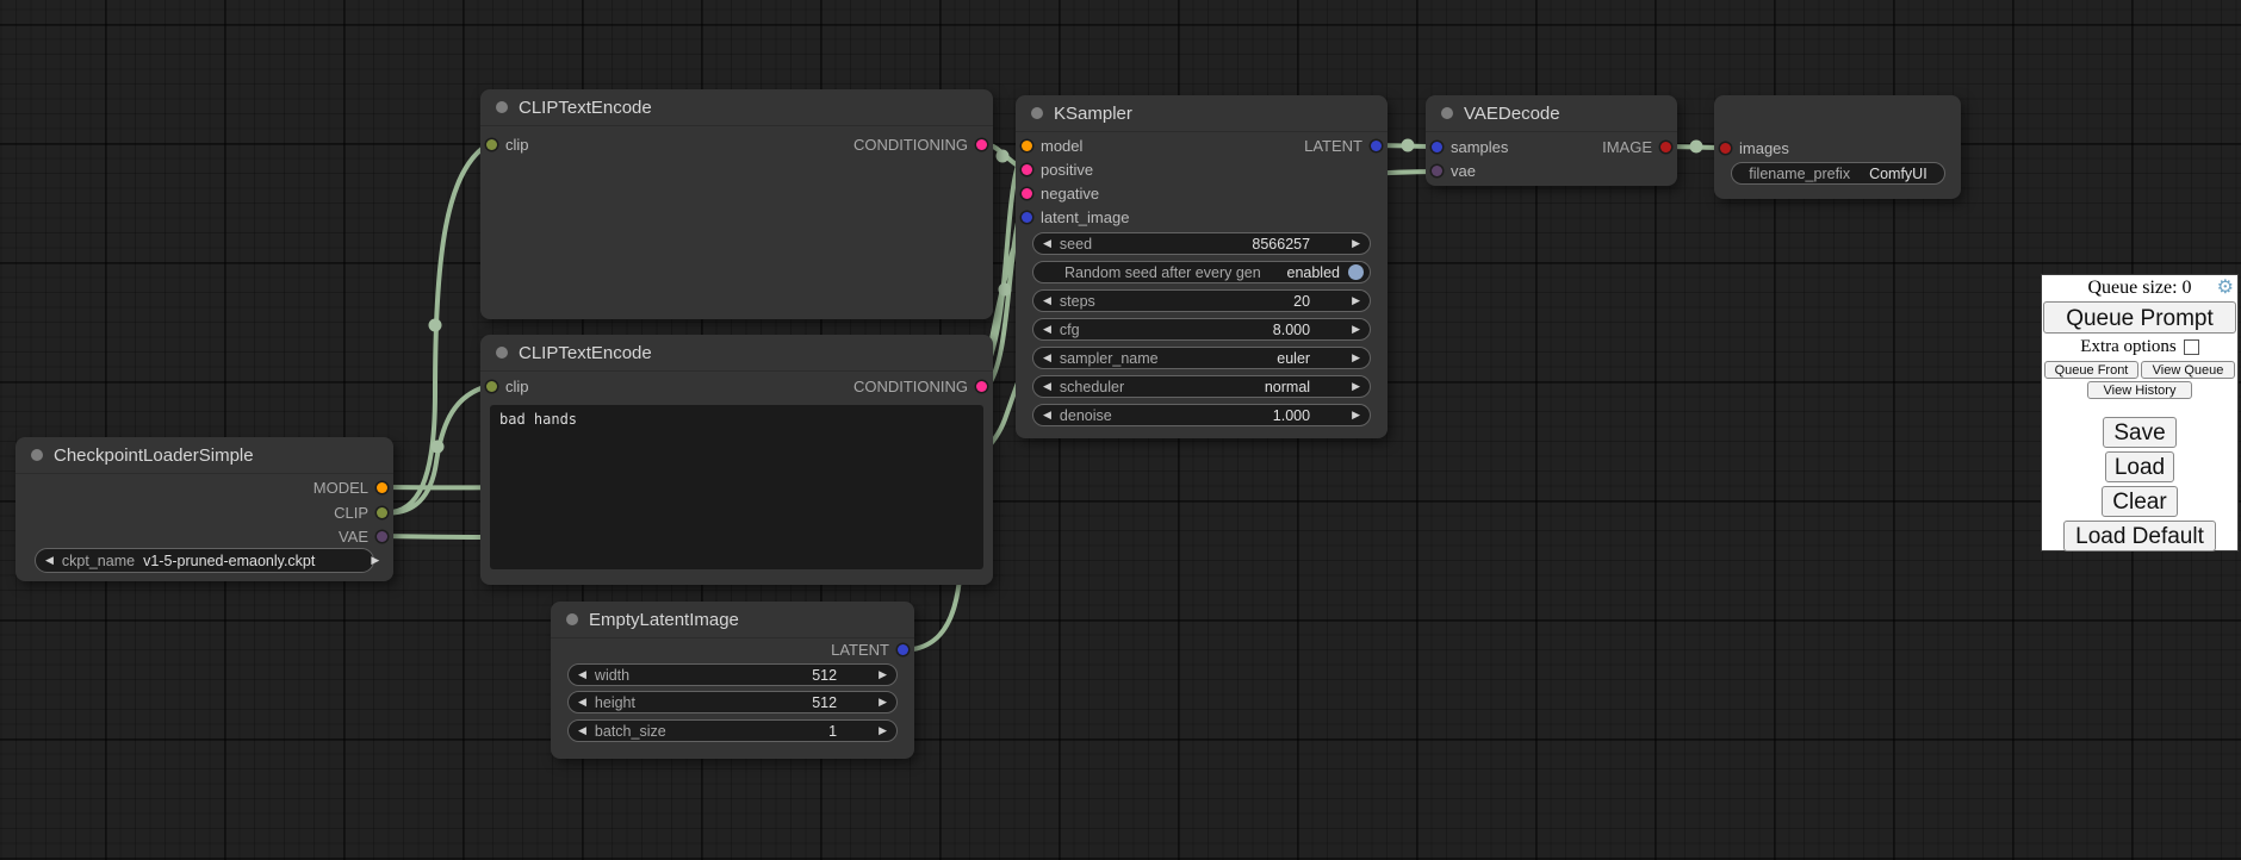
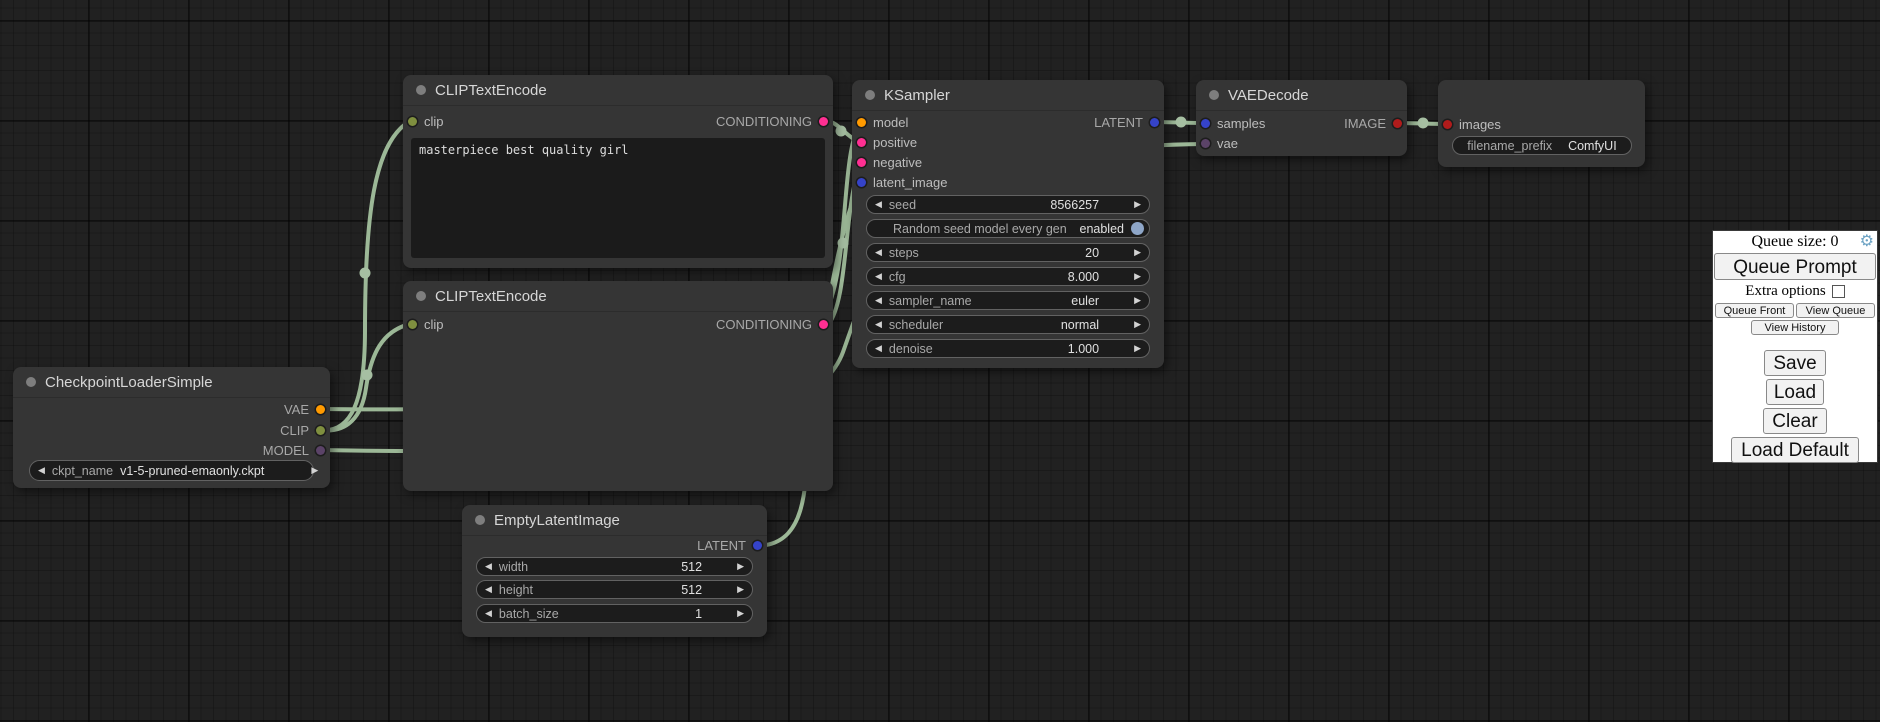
  CheckpointLoaderSimple
- MODEL
+ VAE
  CLIP
- VAE
+ MODEL
  ◀
  ckpt_name
  v1-5-pruned-emaonly.ckpt
  ▶
  CLIPTextEncode
  clip
  CONDITIONING
+ masterpiece best quality girl
  CLIPTextEncode
  clip
  CONDITIONING
- bad hands
  KSampler
  model
  positive
  negative
  latent_image
  LATENT
  ◀
  seed
  8566257
  ▶
- Random seed after every gen
+ Random seed model every gen
  enabled
  ◀
  steps
  20
  ▶
  ◀
  cfg
  8.000
  ▶
  ◀
  sampler_name
  euler
  ▶
  ◀
  scheduler
  normal
  ▶
  ◀
  denoise
  1.000
  ▶
  EmptyLatentImage
  LATENT
  ◀
  width
  512
  ▶
  ◀
  height
  512
  ▶
  ◀
  batch_size
  1
  ▶
  VAEDecode
  samples
  vae
  IMAGE
  images
  filename_prefix
  ComfyUI
  Queue size: 0
  ⚙
  Queue Prompt
  Extra options
  Queue Front
  View Queue
  View History
  Save
  Load
  Clear
  Load Default
